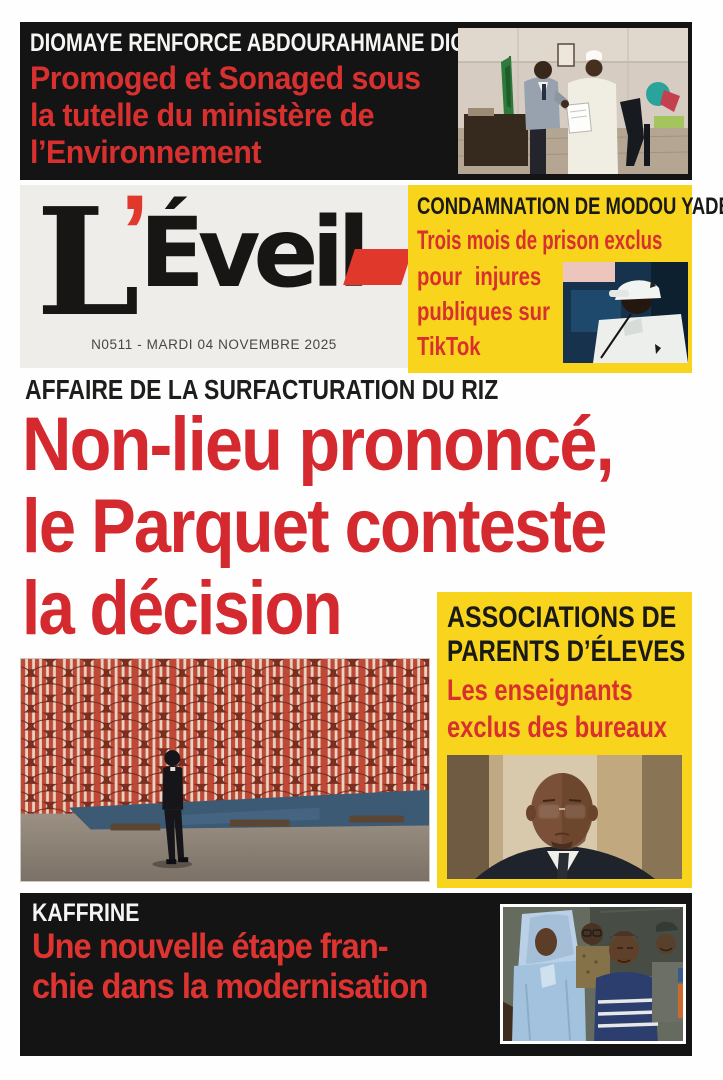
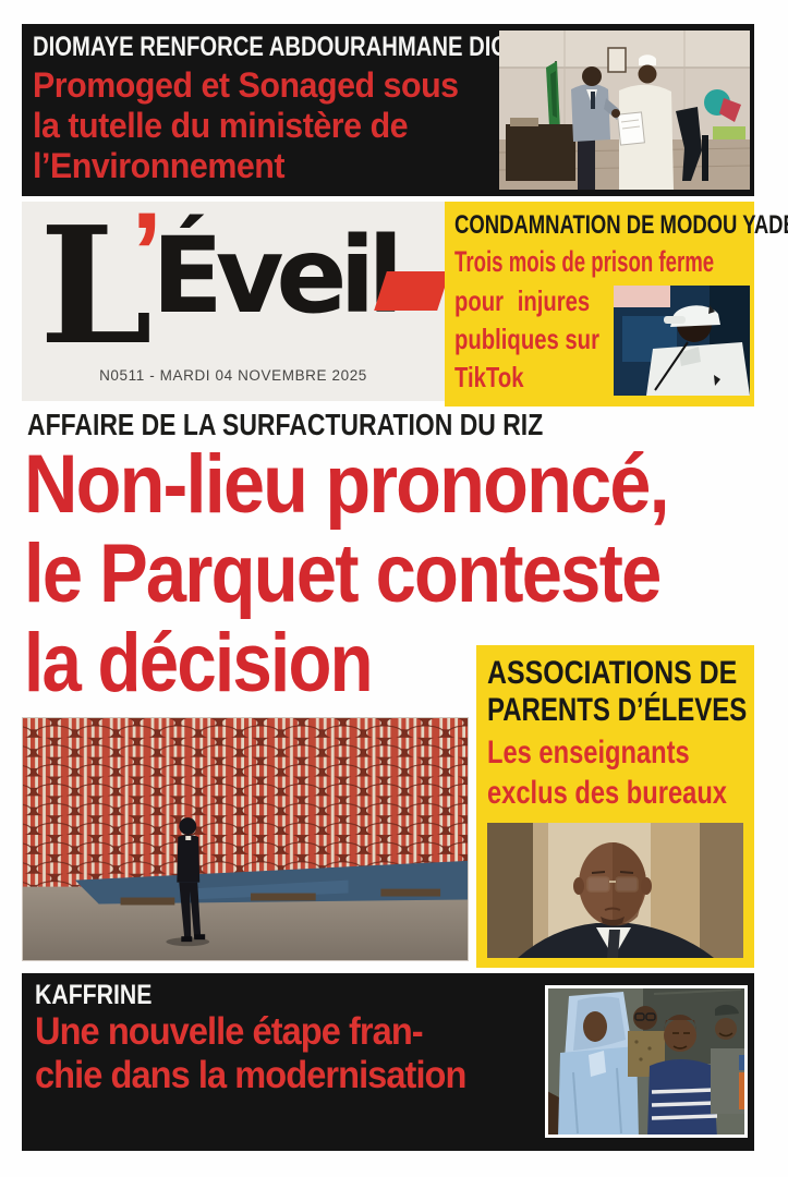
  DIOMAYE RENFORCE ABDOURAHMANE DI
  Promoged et Sonaged sous
  la tutelle du ministère de
  l’Environnement
  L’Éveil
  N0511 - MARDI 04 NOVEMBRE 2025
  CONDAMNATION DE MODOU YAD
- Trois mois de prison exclus
+ Trois mois de prison ferme
  pour injures
  publiques sur
  TikTok
  AFFAIRE DE LA SURFACTURATION DU RIZ
  Non-lieu prononcé,
  le Parquet conteste
  la décision
  ASSOCIATIONS DE
  PARENTS D’ÉLEVES
  Les enseignants
  exclus des bureaux
  KAFFRINE
  Une nouvelle étape fran-
  chie dans la modernisation
